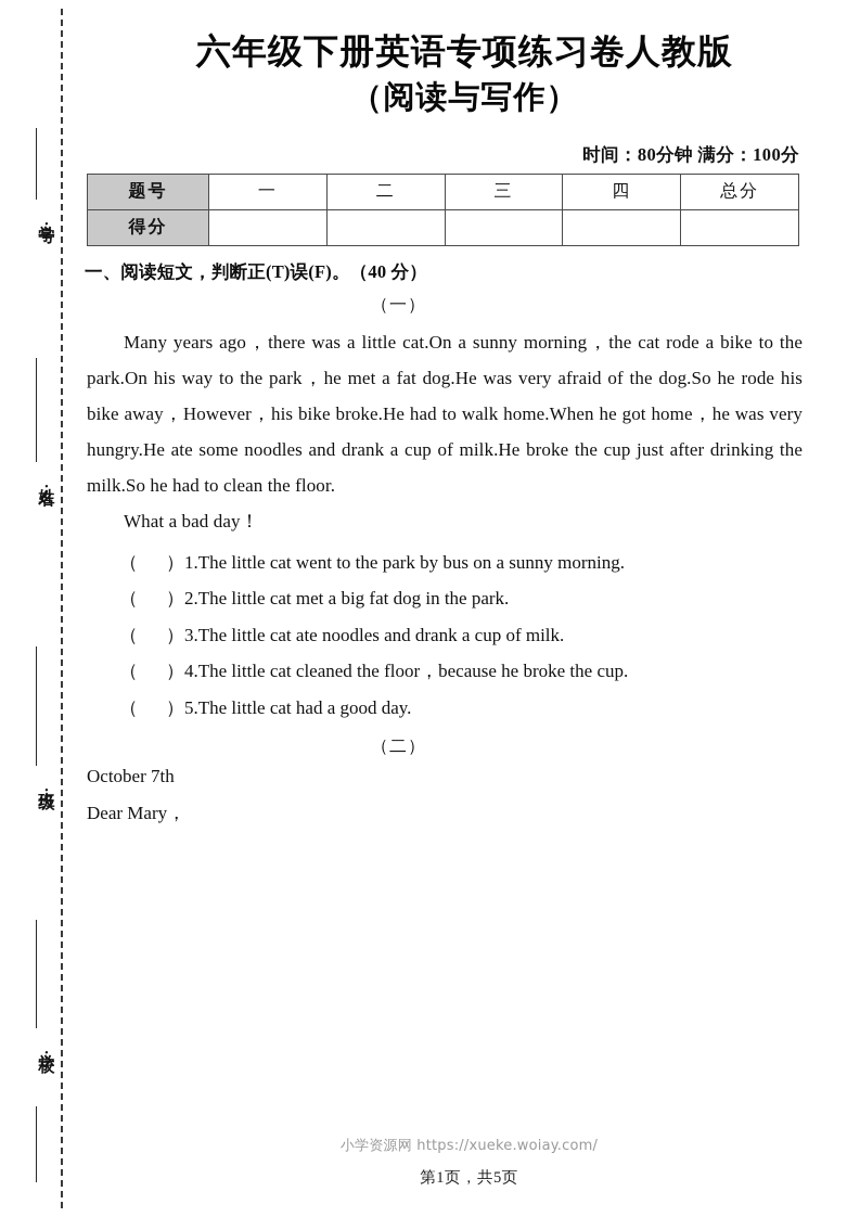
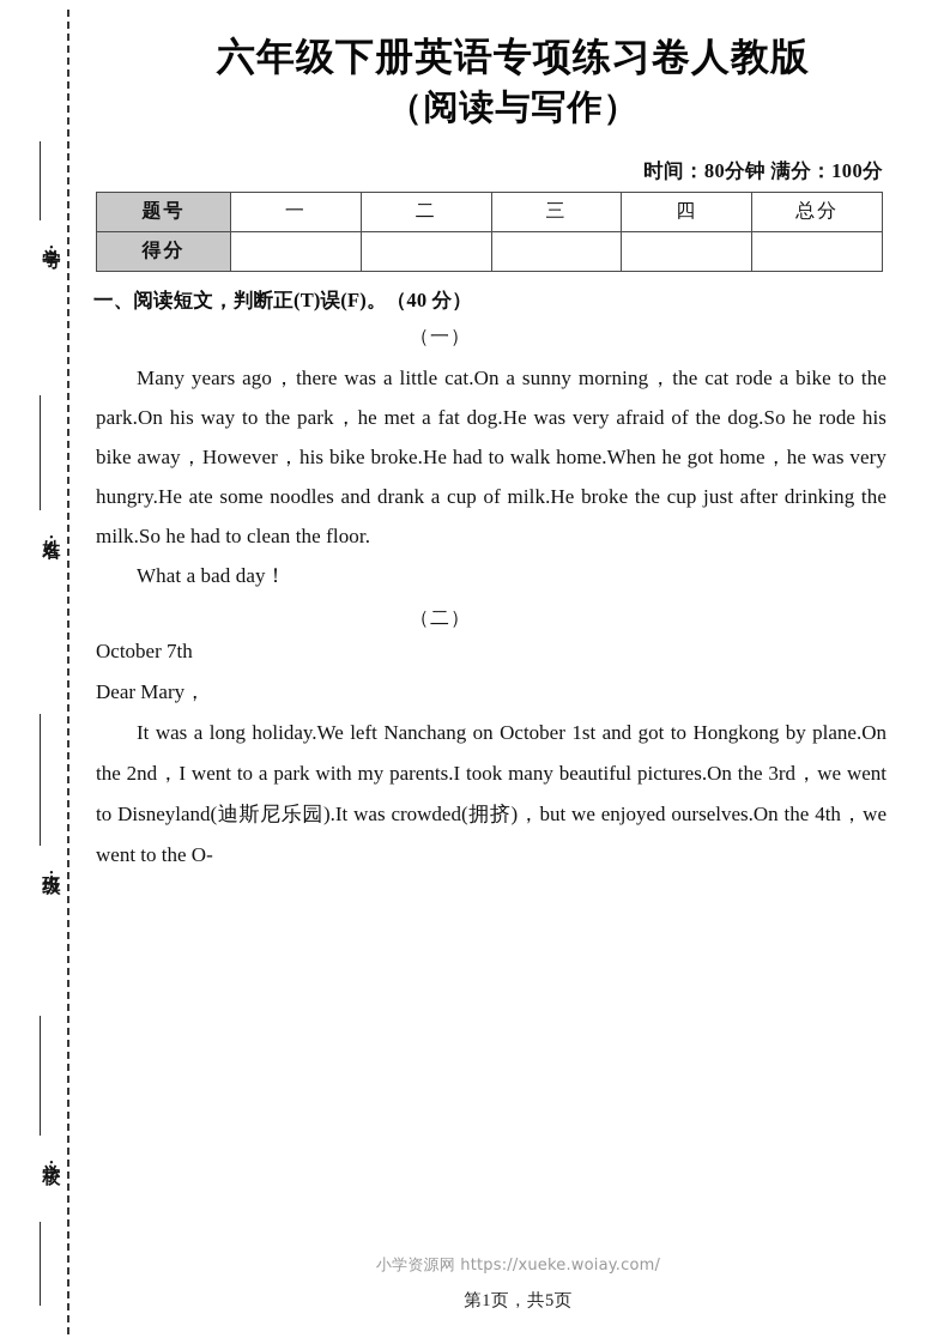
  六年级下册英语专项练习卷人教版
  （阅读与写作）
  时间：80分钟 满分：100分
  题号	一	二	三	四	总分
  得分
  一、阅读短文，判断正(T)误(F)。（40 分）
  （一）
  Many years ago，there was a little cat.On a sunny morning，the cat rode a bike to the park.On his way to the park，he met a fat dog.He was very afraid of the dog.So he rode his bike away，However，his bike broke.He had to walk home.When he got home，he was very hungry.He ate some noodles and drank a cup of milk.He broke the cup just after drinking the milk.So he had to clean the floor.
  What a bad day！
- （ ）1.The little cat went to the park by bus on a sunny morning.
- （ ）2.The little cat met a big fat dog in the park.
- （ ）3.The little cat ate noodles and drank a cup of milk.
- （ ）4.The little cat cleaned the floor，because he broke the cup.
- （ ）5.The little cat had a good day.
  （二）
  October 7th
  Dear Mary，
+ It was a long holiday.We left Nanchang on October 1st and got to Hongkong by plane.On the 2nd，I went to a park with my parents.I took many beautiful pictures.On the 3rd，we went to Disneyland(迪斯尼乐园).It was crowded(拥挤)，but we enjoyed ourselves.On the 4th，we went to the O-
  小学资源网 https://xueke.woiay.com/
  第1页，共5页
